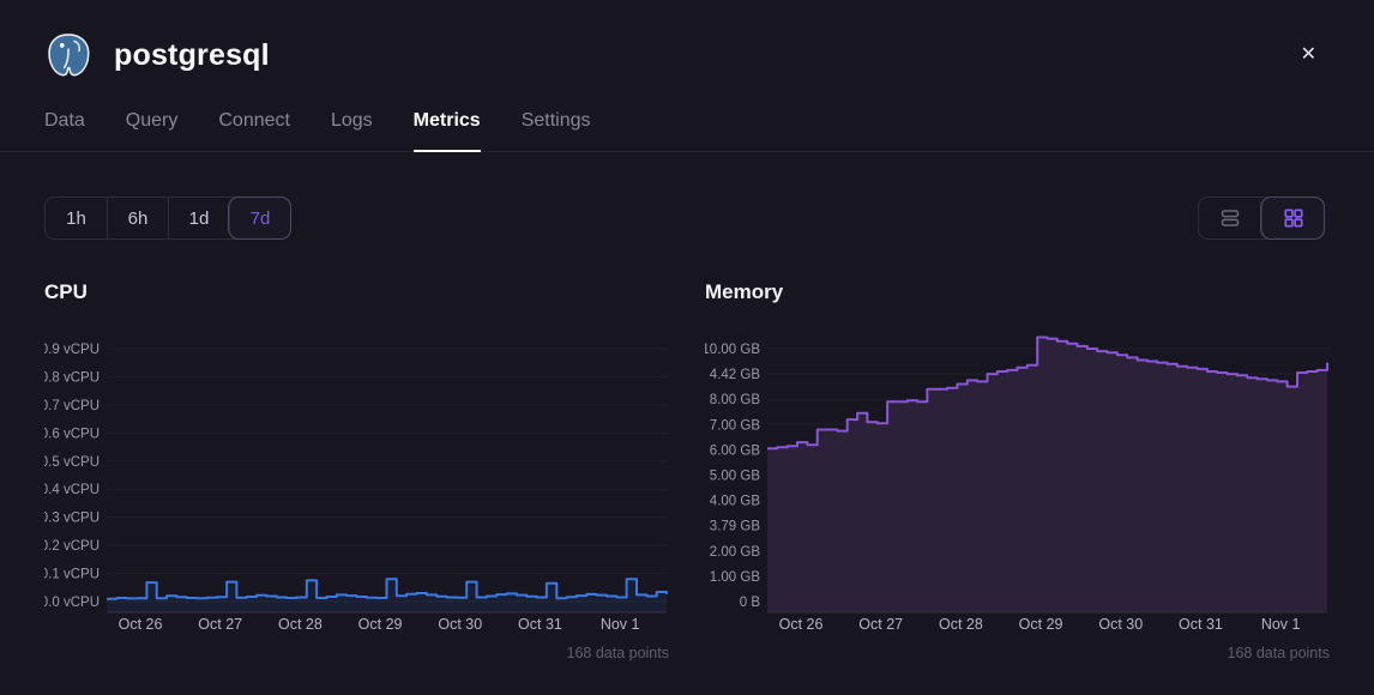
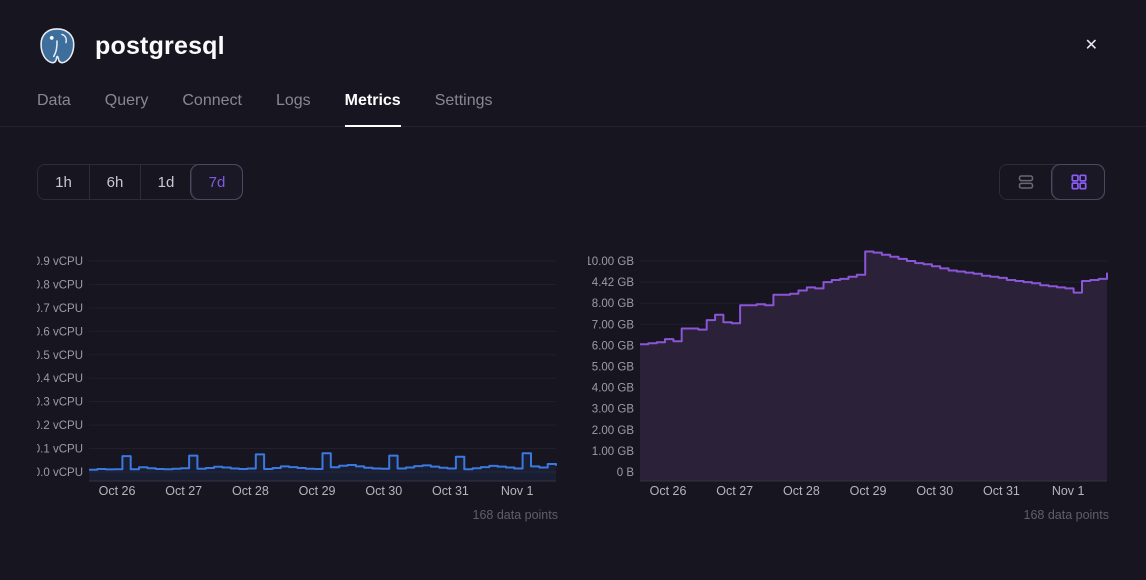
  postgresql
  ✕
  Data
  Query
  Connect
  Logs
  Metrics
  Settings
  1h
  6h
  1d
  7d
- CPU
  0.9 vCPU
  0.8 vCPU
  0.7 vCPU
  0.6 vCPU
  0.5 vCPU
  0.4 vCPU
  0.3 vCPU
  0.2 vCPU
  0.1 vCPU
  0.0 vCPU
  Oct 26
  Oct 27
  Oct 28
  Oct 29
  Oct 30
  Oct 31
  Nov 1
  168 data points
- Memory
  10.00 GB
  4.42 GB
  8.00 GB
  7.00 GB
  6.00 GB
  5.00 GB
  4.00 GB
- 3.79 GB
+ 3.00 GB
  2.00 GB
  1.00 GB
  0 B
  Oct 26
  Oct 27
  Oct 28
  Oct 29
  Oct 30
  Oct 31
  Nov 1
  168 data points
